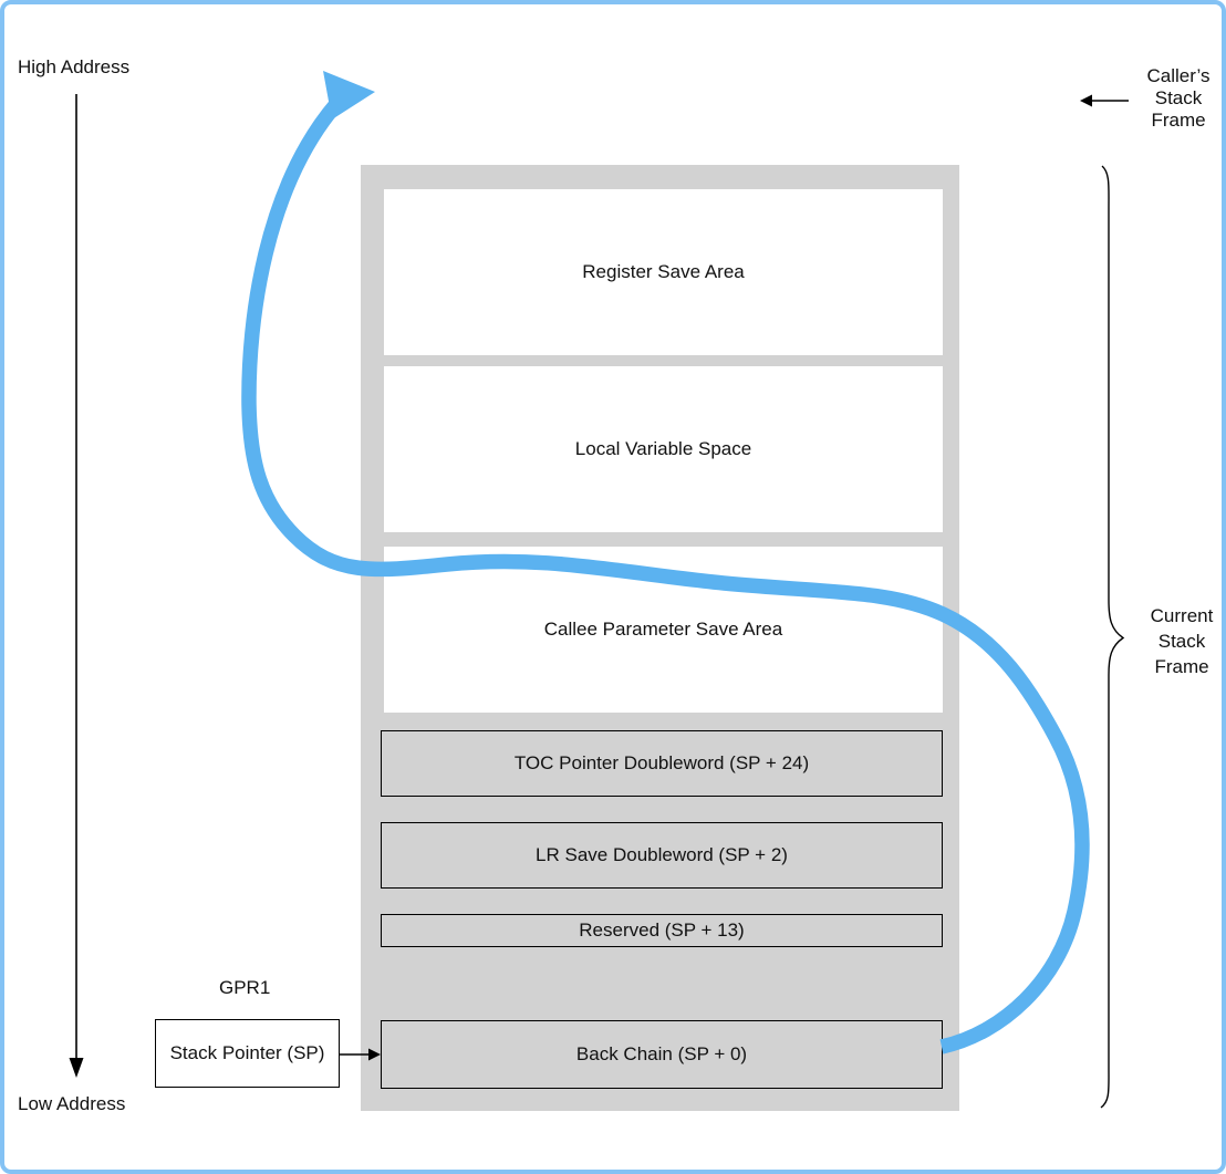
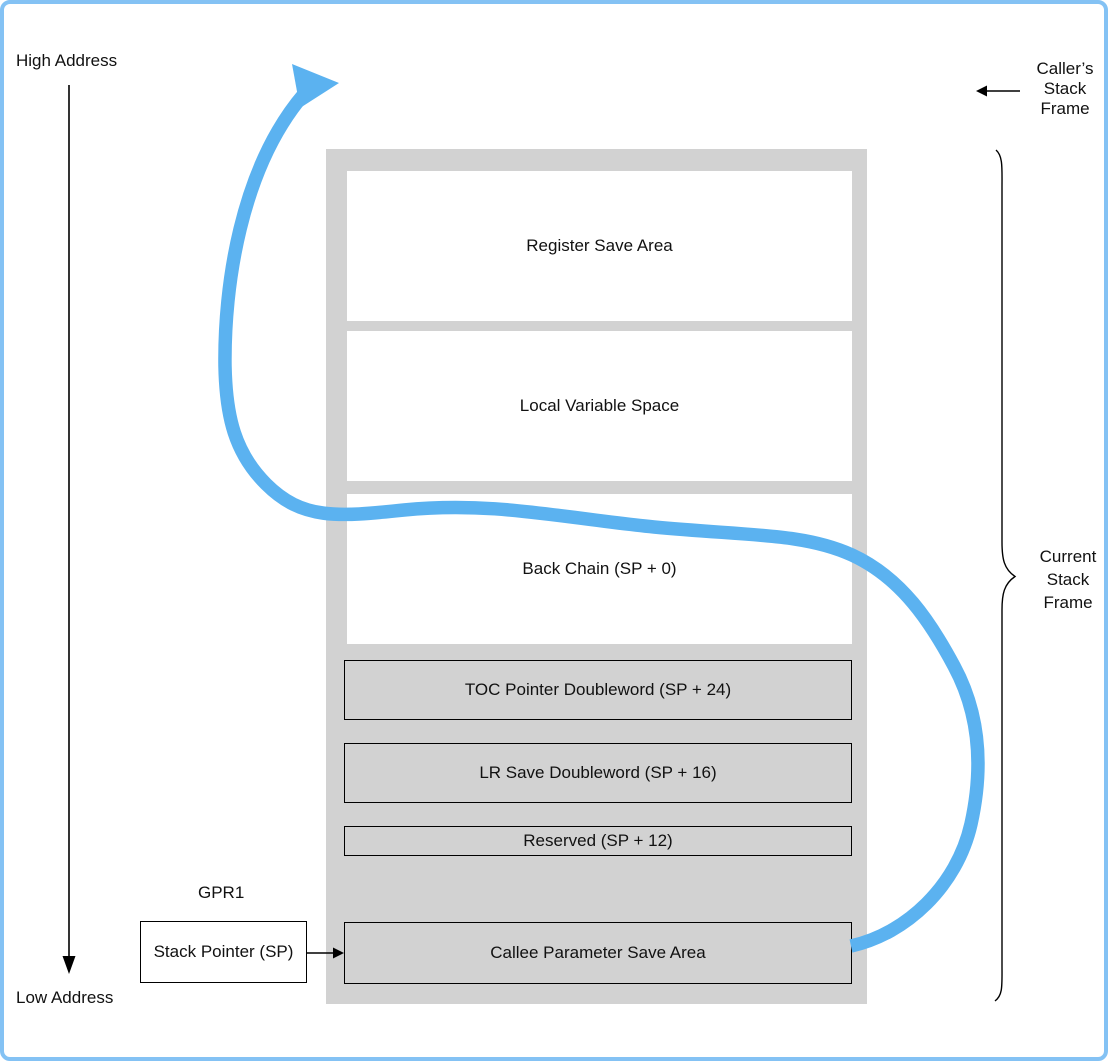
  High Address
  Low Address
  Register Save Area
  Local Variable Space
- Callee Parameter Save Area
+ Back Chain (SP + 0)
  TOC Pointer Doubleword (SP + 24)
- LR Save Doubleword (SP + 2)
+ LR Save Doubleword (SP + 16)
- Reserved (SP + 13)
+ Reserved (SP + 12)
- Back Chain (SP + 0)
+ Callee Parameter Save Area
  GPR1
  Stack Pointer (SP)
  Caller’s
  Stack
  Frame
  Current
  Stack
  Frame
